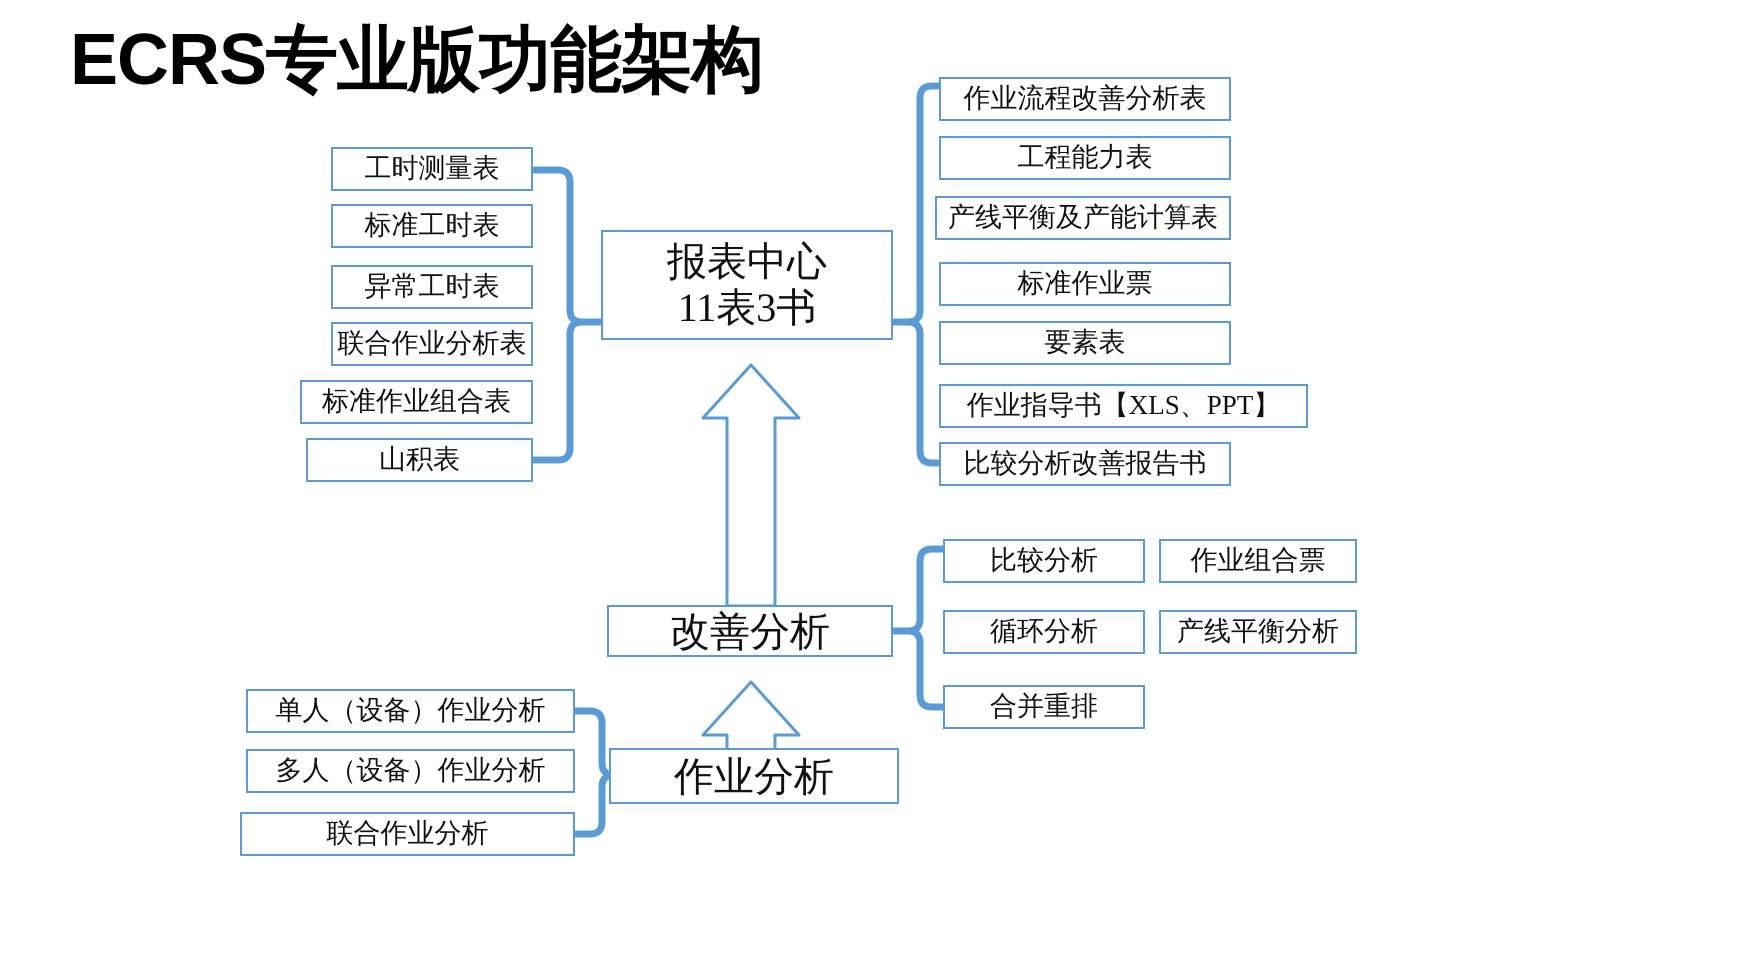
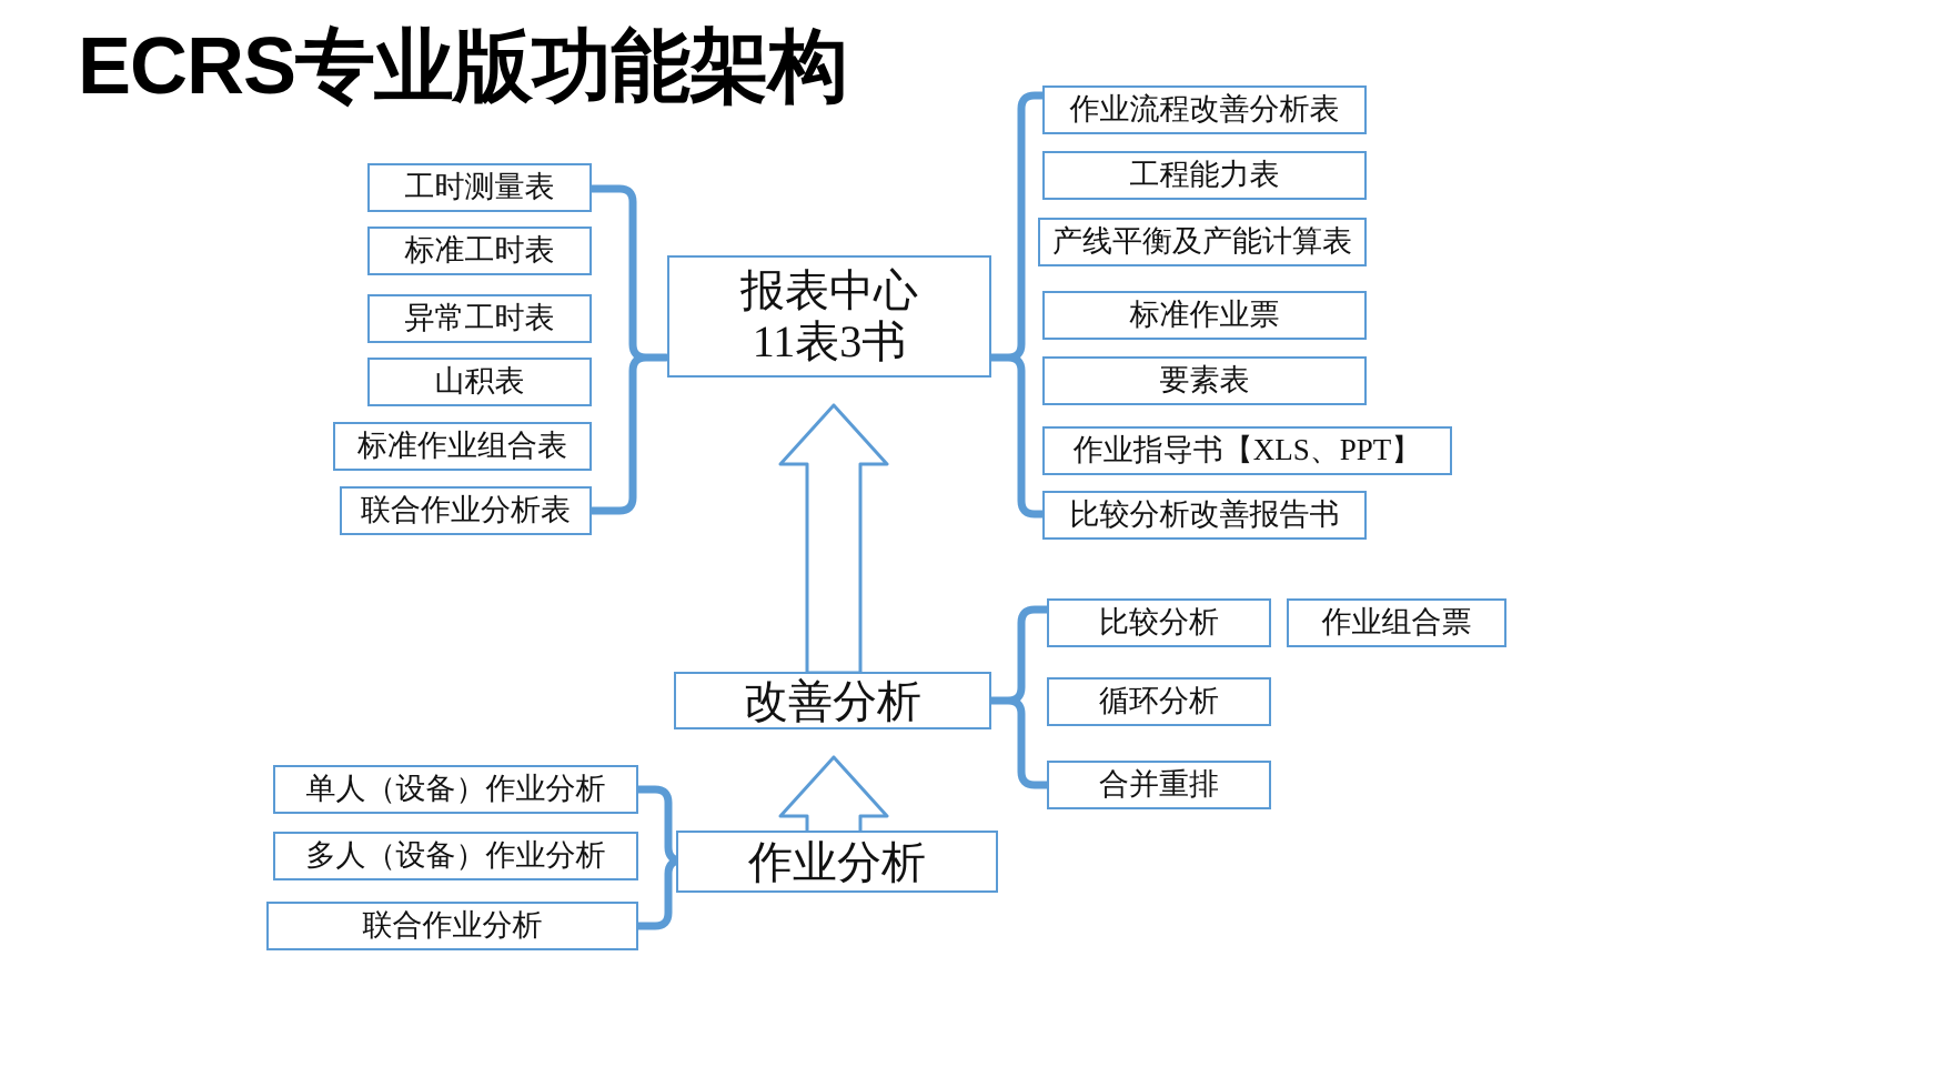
  ECRS专业版功能架构
  报表中心
  11表3书
  改善分析
  作业分析
  工时测量表
  标准工时表
  异常工时表
- 联合作业分析表
+ 山积表
  标准作业组合表
- 山积表
+ 联合作业分析表
  作业流程改善分析表
  工程能力表
  产线平衡及产能计算表
  标准作业票
  要素表
  作业指导书【XLS、PPT】
  比较分析改善报告书
  比较分析
  循环分析
  合并重排
  作业组合票
- 产线平衡分析
  单人（设备）作业分析
  多人（设备）作业分析
  联合作业分析
